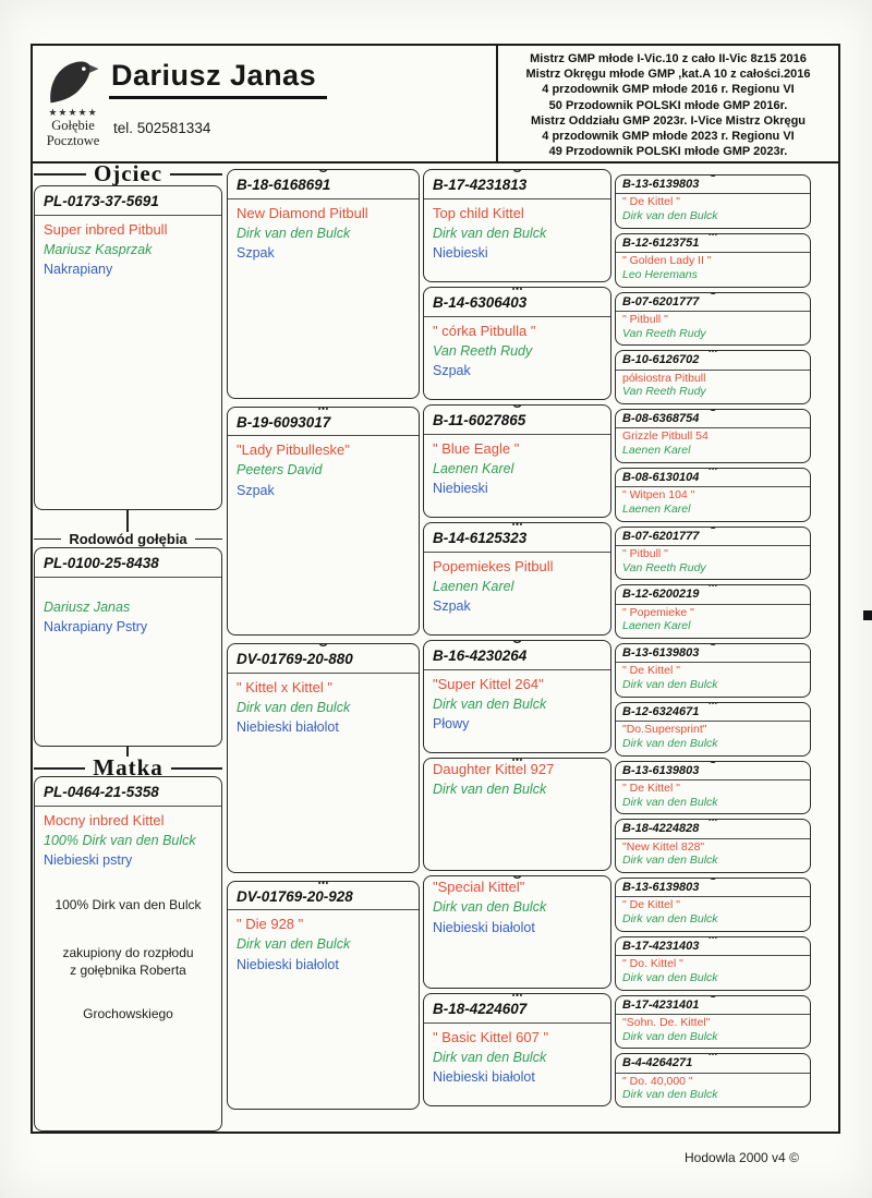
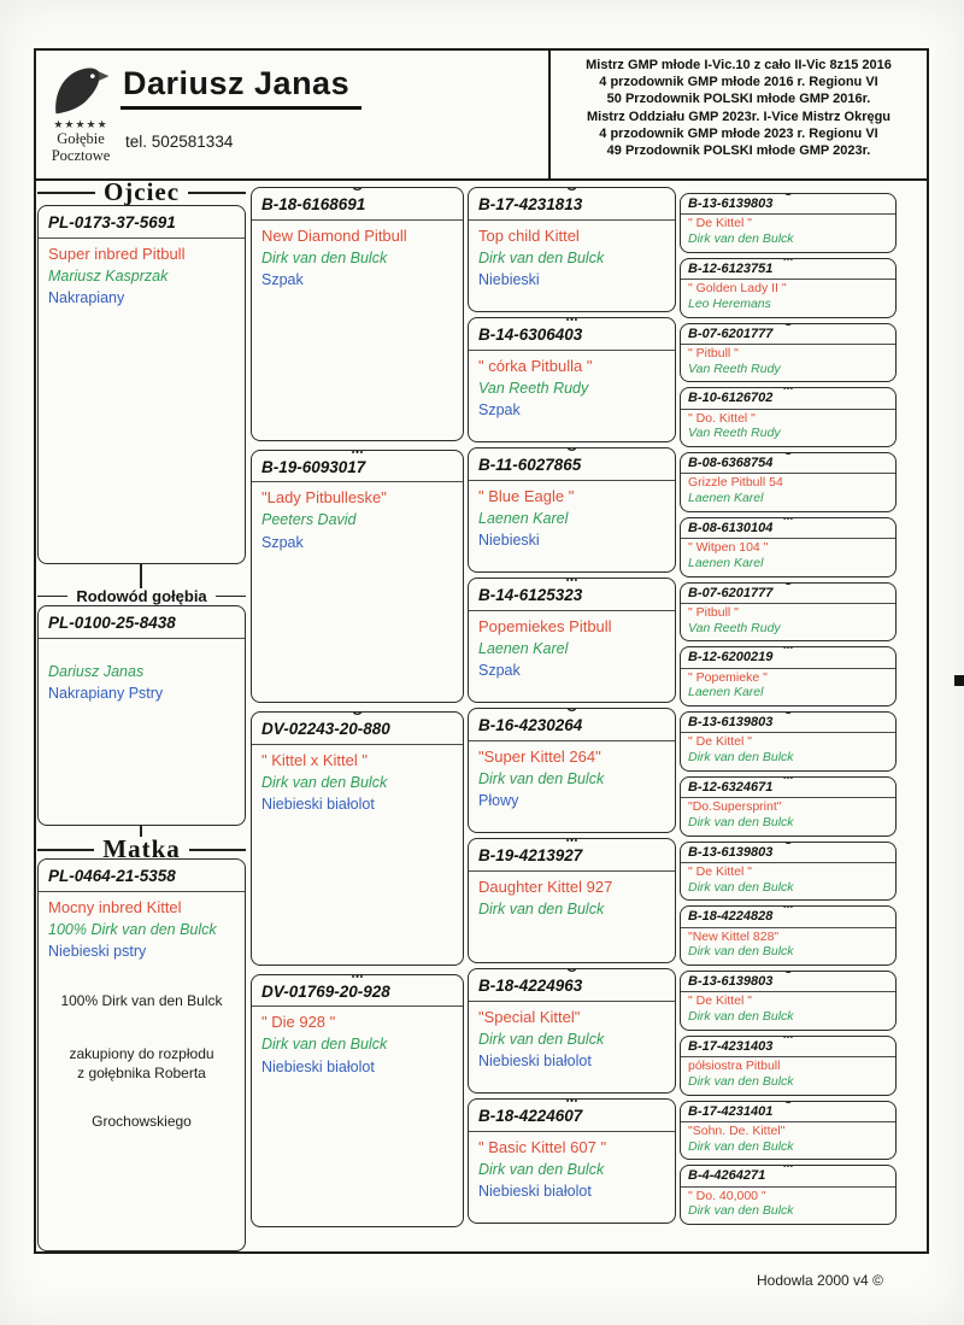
  ★★★★★
  Gołębie
  Pocztowe
  Dariusz Janas
  tel. 502581334
  Mistrz GMP młode I-Vic.10 z cało II-Vic 8z15 2016
- Mistrz Okręgu młode GMP ,kat.A 10 z całości.2016
  4 przodownik GMP młode 2016 r. Regionu VI
  50 Przodownik POLSKI młode GMP 2016r.
  Mistrz Oddziału GMP 2023r. I-Vice Mistrz Okręgu
  4 przodownik GMP młode 2023 r. Regionu VI
  49 Przodownik POLSKI młode GMP 2023r.
  Ojciec
  PL-0173-37-5691
  Super inbred Pitbull
  Mariusz Kasprzak
  Nakrapiany
  Rodowód gołębia
  PL-0100-25-8438
  Dariusz Janas
  Nakrapiany Pstry
  Matka
  PL-0464-21-5358
  Mocny inbred Kittel
  100% Dirk van den Bulck
  Niebieski pstry
  100% Dirk van den Bulck
  zakupiony do rozpłodu
  z gołębnika Roberta
  Grochowskiego
  B-18-6168691
  New Diamond Pitbull
  Dirk van den Bulck
  Szpak
  B-19-6093017
  "Lady Pitbulleske"
  Peeters David
  Szpak
- DV-01769-20-880
+ DV-02243-20-880
  " Kittel x Kittel "
  Dirk van den Bulck
  Niebieski białolot
  DV-01769-20-928
  " Die 928 "
  Dirk van den Bulck
  Niebieski białolot
  B-17-4231813
  Top child Kittel
  Dirk van den Bulck
  Niebieski
  B-14-6306403
  " córka Pitbulla "
  Van Reeth Rudy
  Szpak
  B-11-6027865
  " Blue Eagle "
  Laenen Karel
  Niebieski
  B-14-6125323
  Popemiekes Pitbull
  Laenen Karel
  Szpak
  B-16-4230264
  "Super Kittel 264"
  Dirk van den Bulck
  Płowy
+ B-19-4213927
  Daughter Kittel 927
  Dirk van den Bulck
+ B-18-4224963
  "Special Kittel"
  Dirk van den Bulck
  Niebieski białolot
  B-18-4224607
  " Basic Kittel 607 "
  Dirk van den Bulck
  Niebieski białolot
  B-13-6139803
  " De Kittel "
  Dirk van den Bulck
  B-12-6123751
  " Golden Lady II "
  Leo Heremans
  B-07-6201777
  " Pitbull "
  Van Reeth Rudy
  B-10-6126702
- półsiostra Pitbull
+ " Do. Kittel "
  Van Reeth Rudy
  B-08-6368754
  Grizzle Pitbull 54
  Laenen Karel
  B-08-6130104
  " Witpen 104 "
  Laenen Karel
  B-07-6201777
  " Pitbull "
  Van Reeth Rudy
  B-12-6200219
  " Popemieke "
  Laenen Karel
  B-13-6139803
  " De Kittel "
  Dirk van den Bulck
  B-12-6324671
  "Do.Supersprint"
  Dirk van den Bulck
  B-13-6139803
  " De Kittel "
  Dirk van den Bulck
  B-18-4224828
  "New Kittel 828"
  Dirk van den Bulck
  B-13-6139803
  " De Kittel "
  Dirk van den Bulck
  B-17-4231403
- " Do. Kittel "
+ półsiostra Pitbull
  Dirk van den Bulck
  B-17-4231401
  "Sohn. De. Kittel"
  Dirk van den Bulck
  B-4-4264271
  " Do. 40,000 "
  Dirk van den Bulck
  Hodowla 2000 v4 ©
